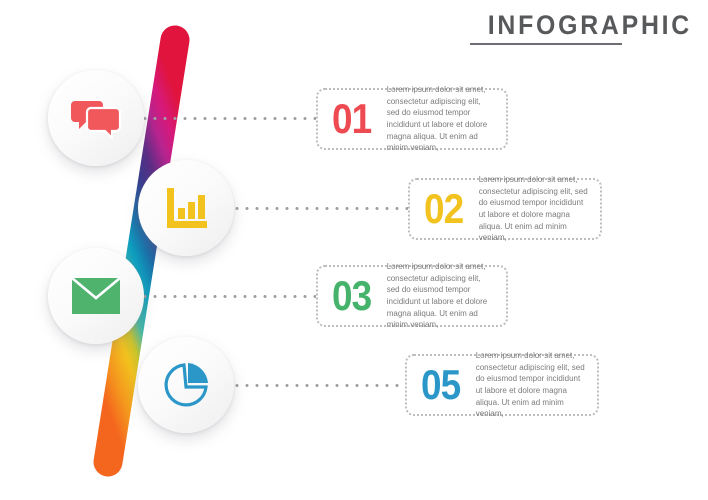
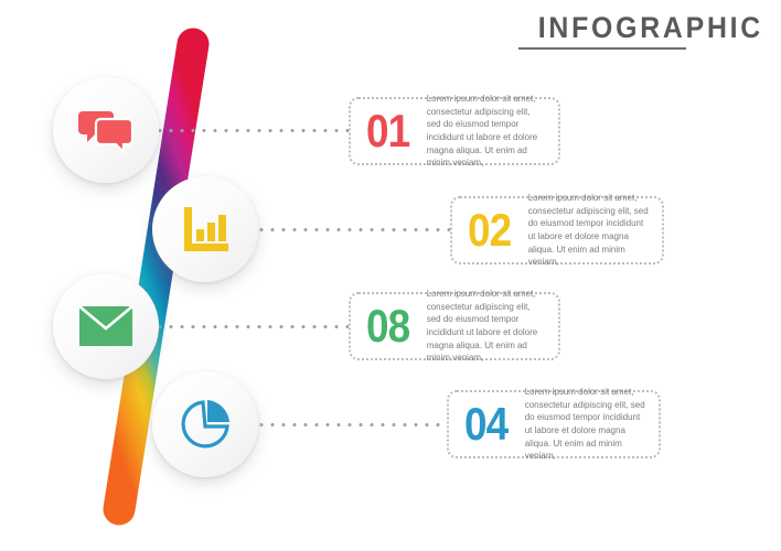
  01
  Lorem ipsum dolor sit amet, consectetur adipiscing elit, sed do eiusmod tempor incididunt ut labore et dolore magna aliqua. Ut enim ad minim veniam,
  02
  Lorem ipsum dolor sit amet, consectetur adipiscing elit, sed do eiusmod tempor incididunt ut labore et dolore magna aliqua. Ut enim ad minim veniam,
- 03
+ 08
  Lorem ipsum dolor sit amet, consectetur adipiscing elit, sed do eiusmod tempor incididunt ut labore et dolore magna aliqua. Ut enim ad minim veniam,
- 05
+ 04
  Lorem ipsum dolor sit amet, consectetur adipiscing elit, sed do eiusmod tempor incididunt ut labore et dolore magna aliqua. Ut enim ad minim veniam,
  INFOGRAPHIC
